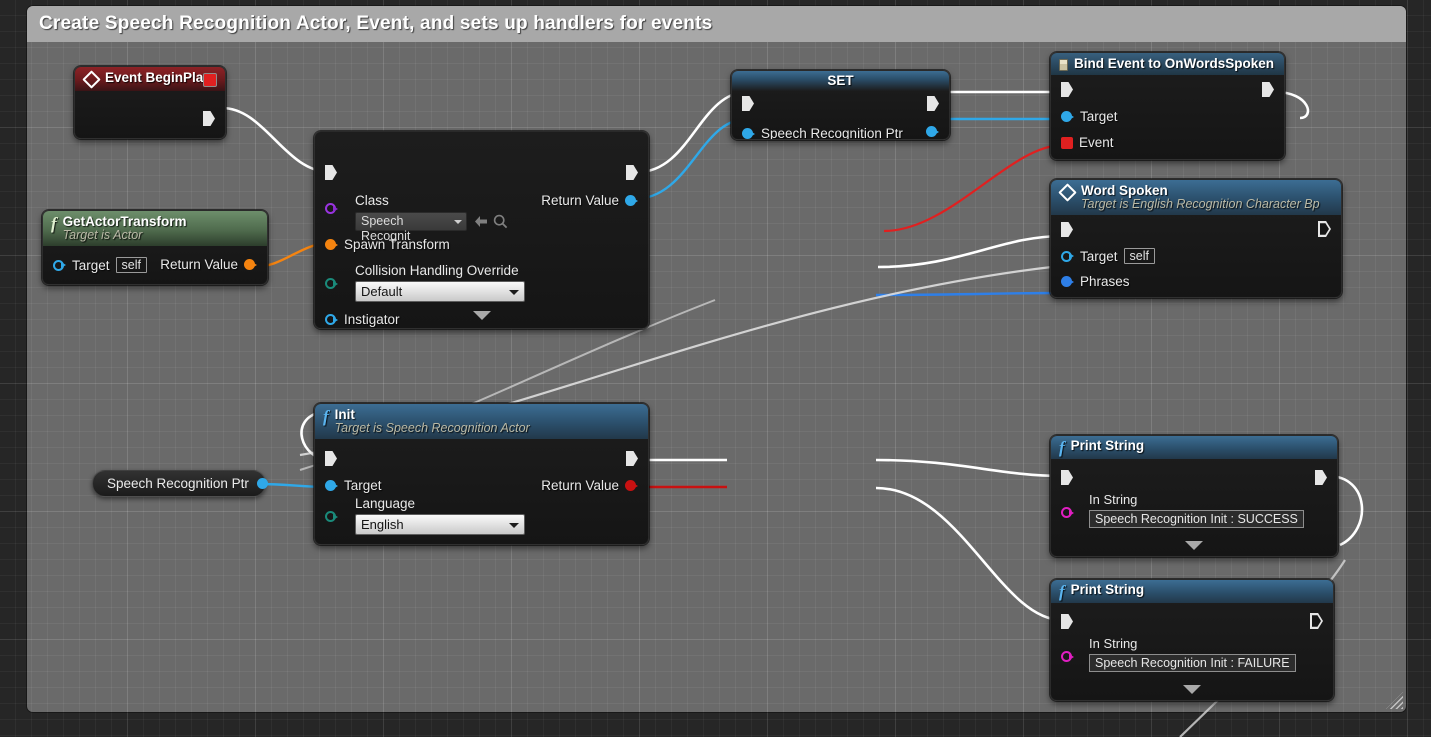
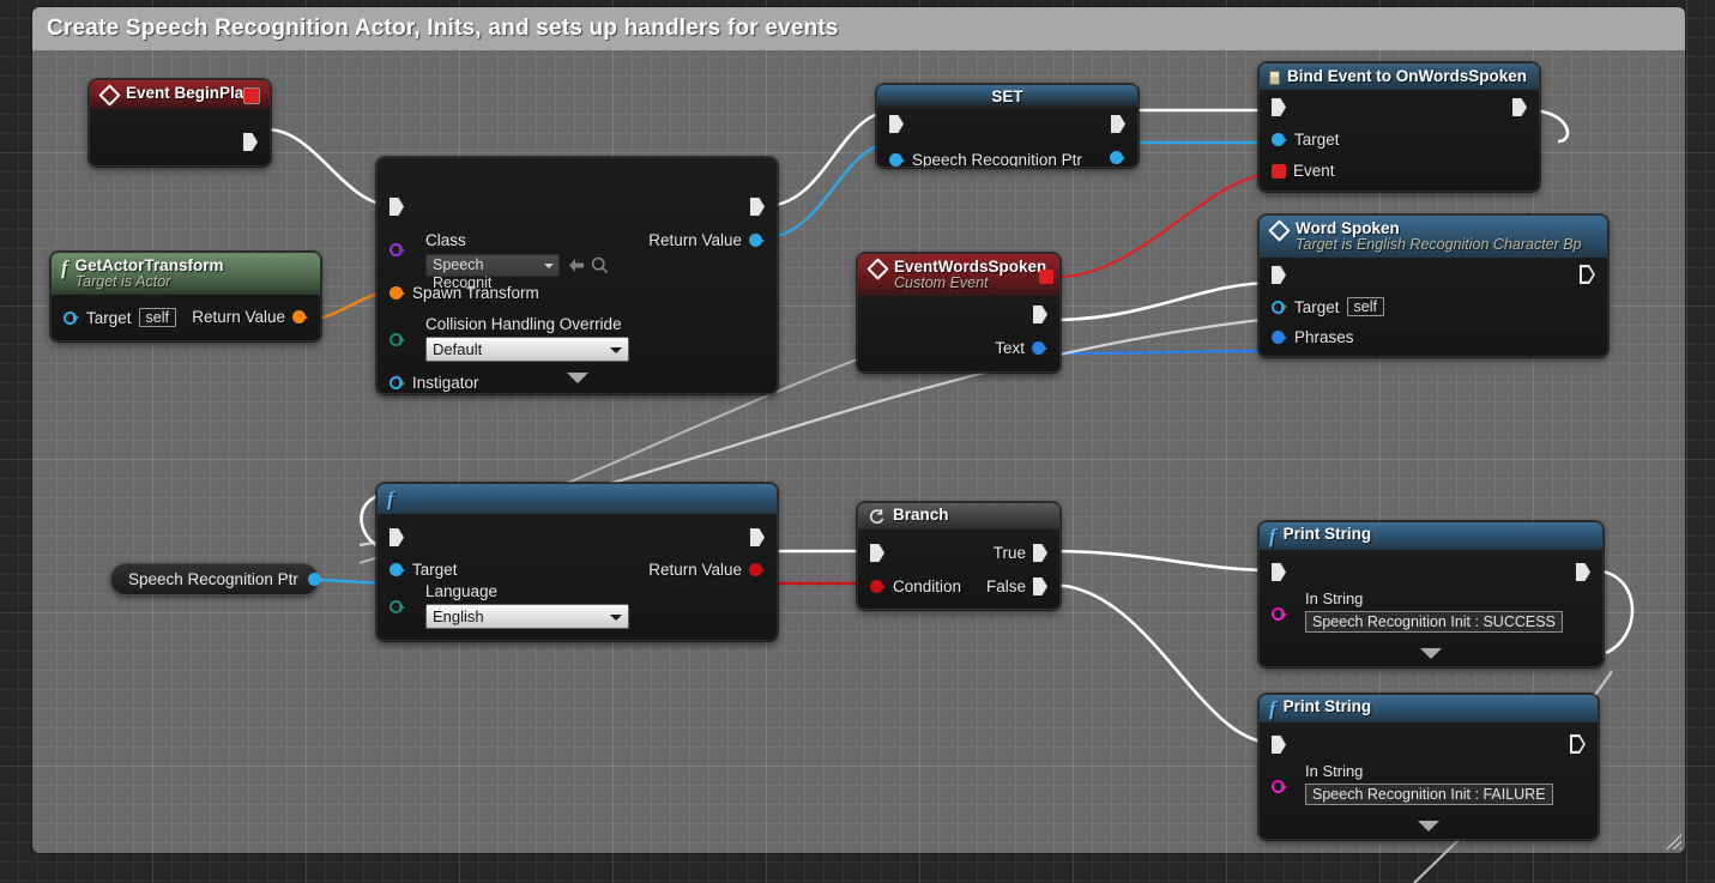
- Create Speech Recognition Actor, Event, and sets up handlers for events
+ Create Speech Recognition Actor, Inits, and sets up handlers for events
  Event BeginPla
  f
  GetActorTransform
  Target is Actor
  Target
  self
  Return Value
  Class
  Speech Recognit
  Spawn Transform
  Collision Handling Override
  Default
  Instigator
  Return Value
  SET
  Speech Recognition Ptr
  Bind Event to OnWordsSpoken
  Target
  Event
  Word Spoken
  Target is English Recognition Character Bp
  Target
  self
  Phrases
+ EventWordsSpoken
+ Custom Event
+ Text
  Speech Recognition Ptr
  f
- Init
- Target is Speech Recognition Actor
  Target
  Return Value
  Language
  English
+ Branch
+ Condition
+ True
+ False
  f
  Print String
  In String
  Speech Recognition Init : SUCCESS
  f
  Print String
  In String
  Speech Recognition Init : FAILURE
